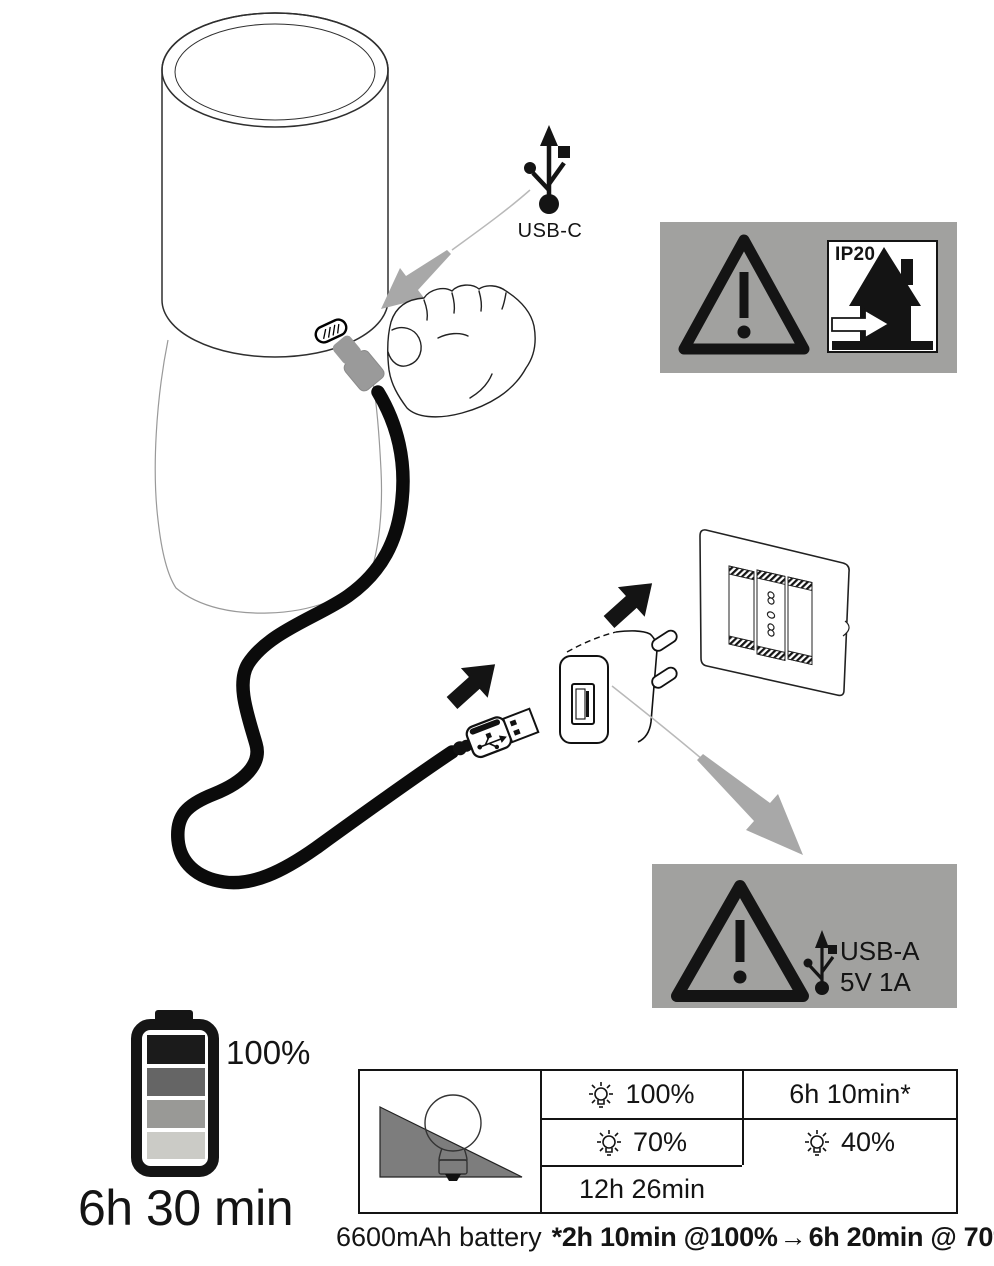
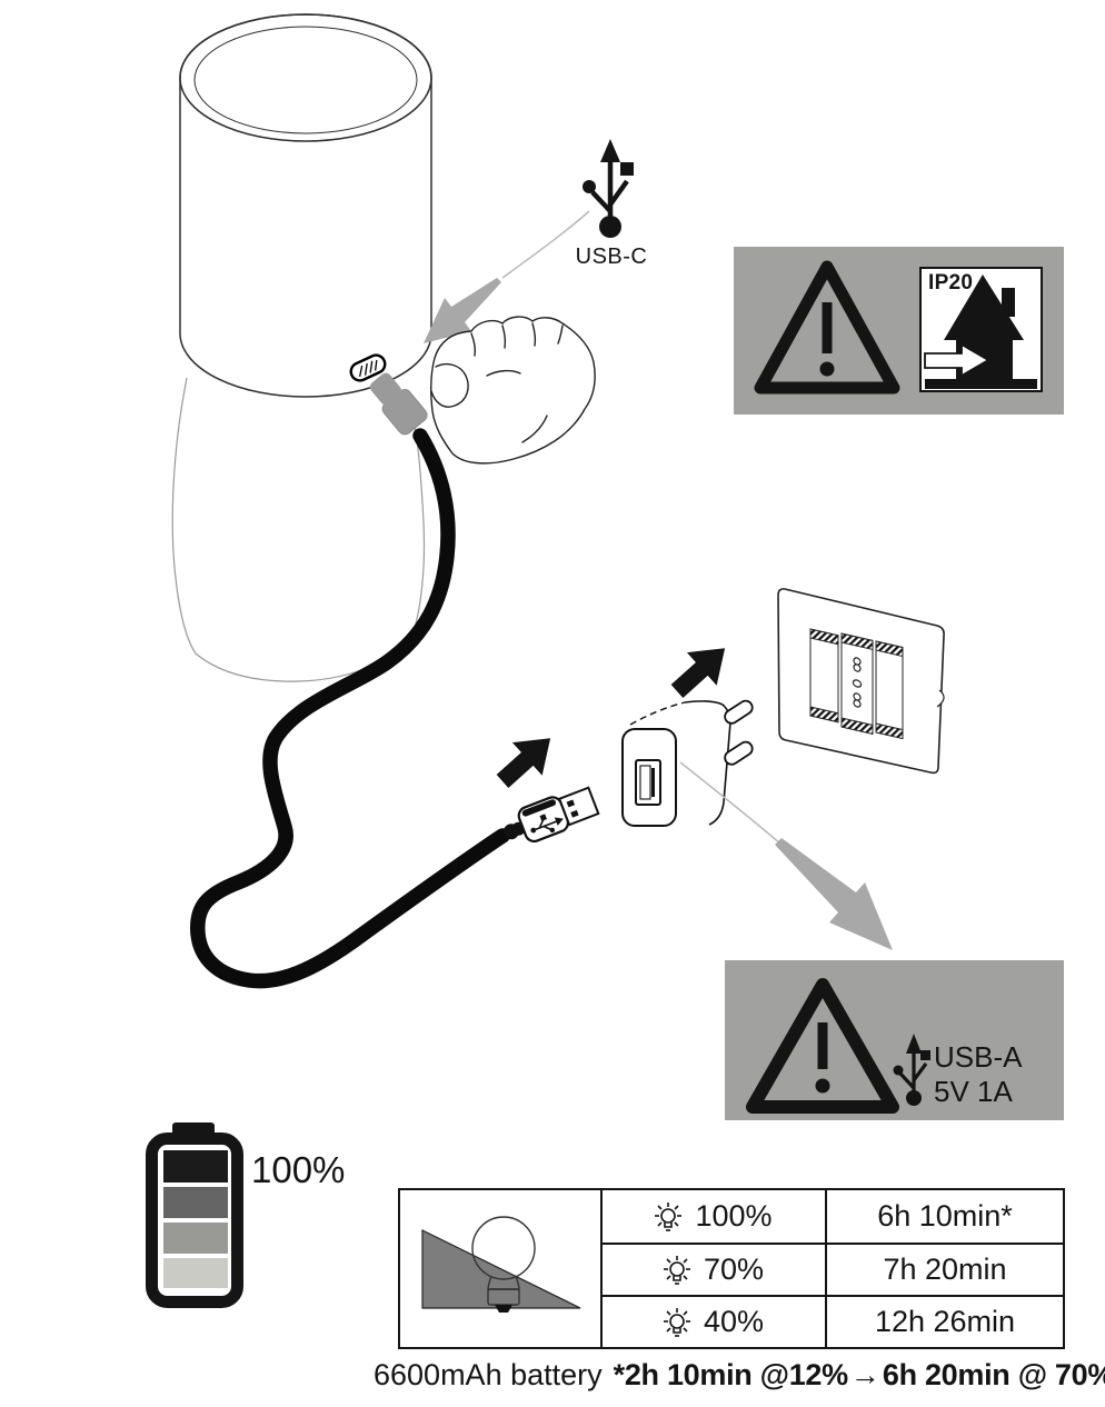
  USB-C
  IP20
  USB-A
  5V 1A
  100%
- 6h 30 min
  100%
  6h 10min*
  70%
+ 7h 20min
  40%
  12h 26min
- 6600mAh battery *2h 10min @100%→6h 20min @ 70
+ 6600mAh battery *2h 10min @12%→6h 20min @ 70%
